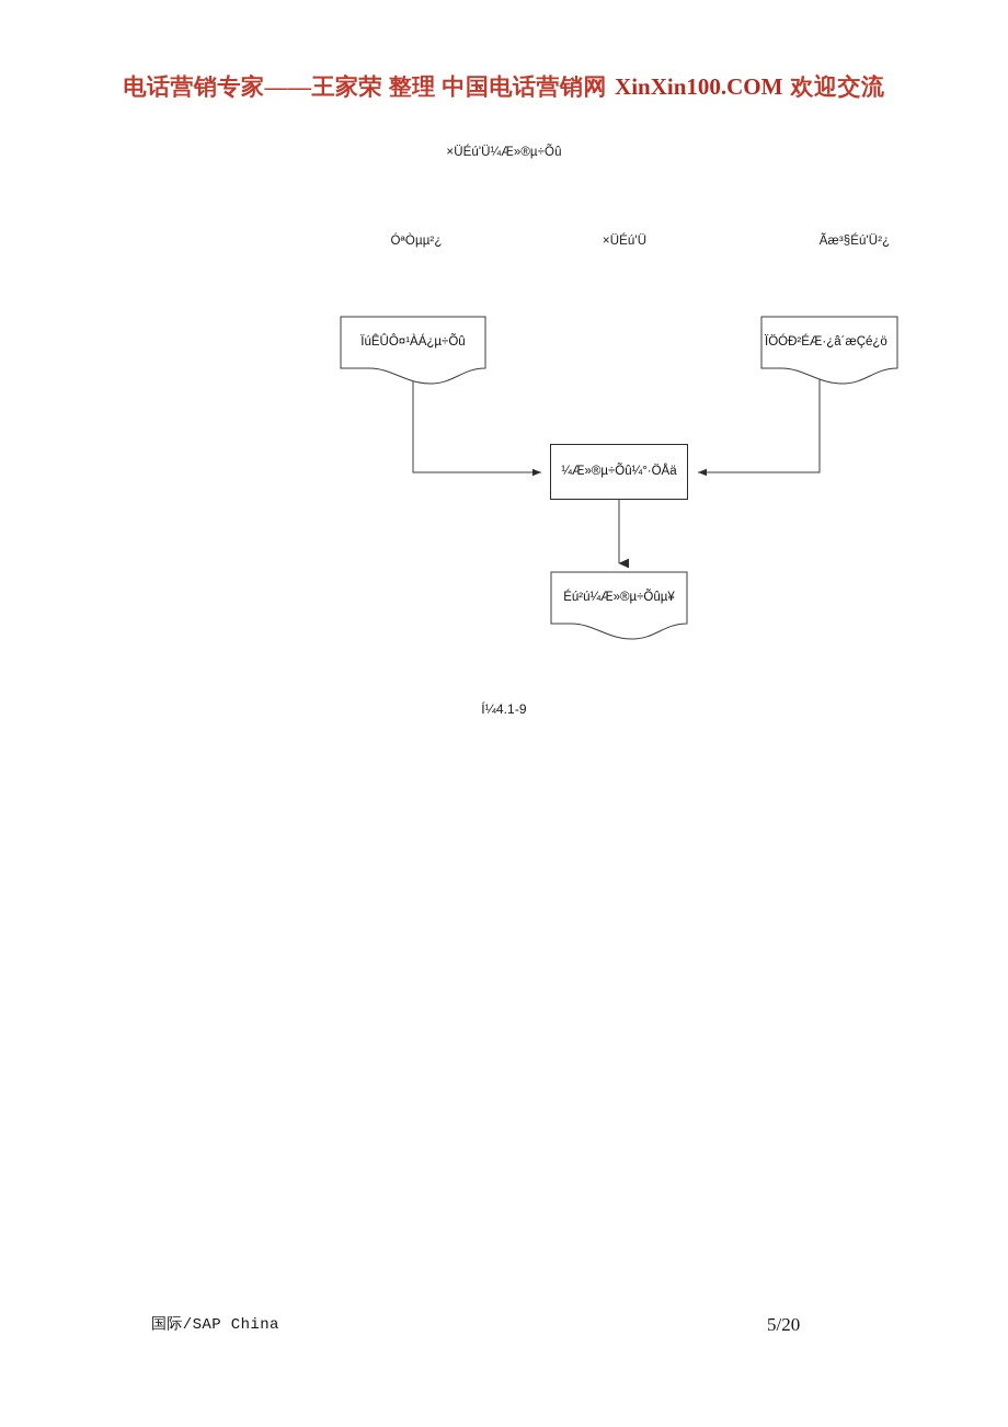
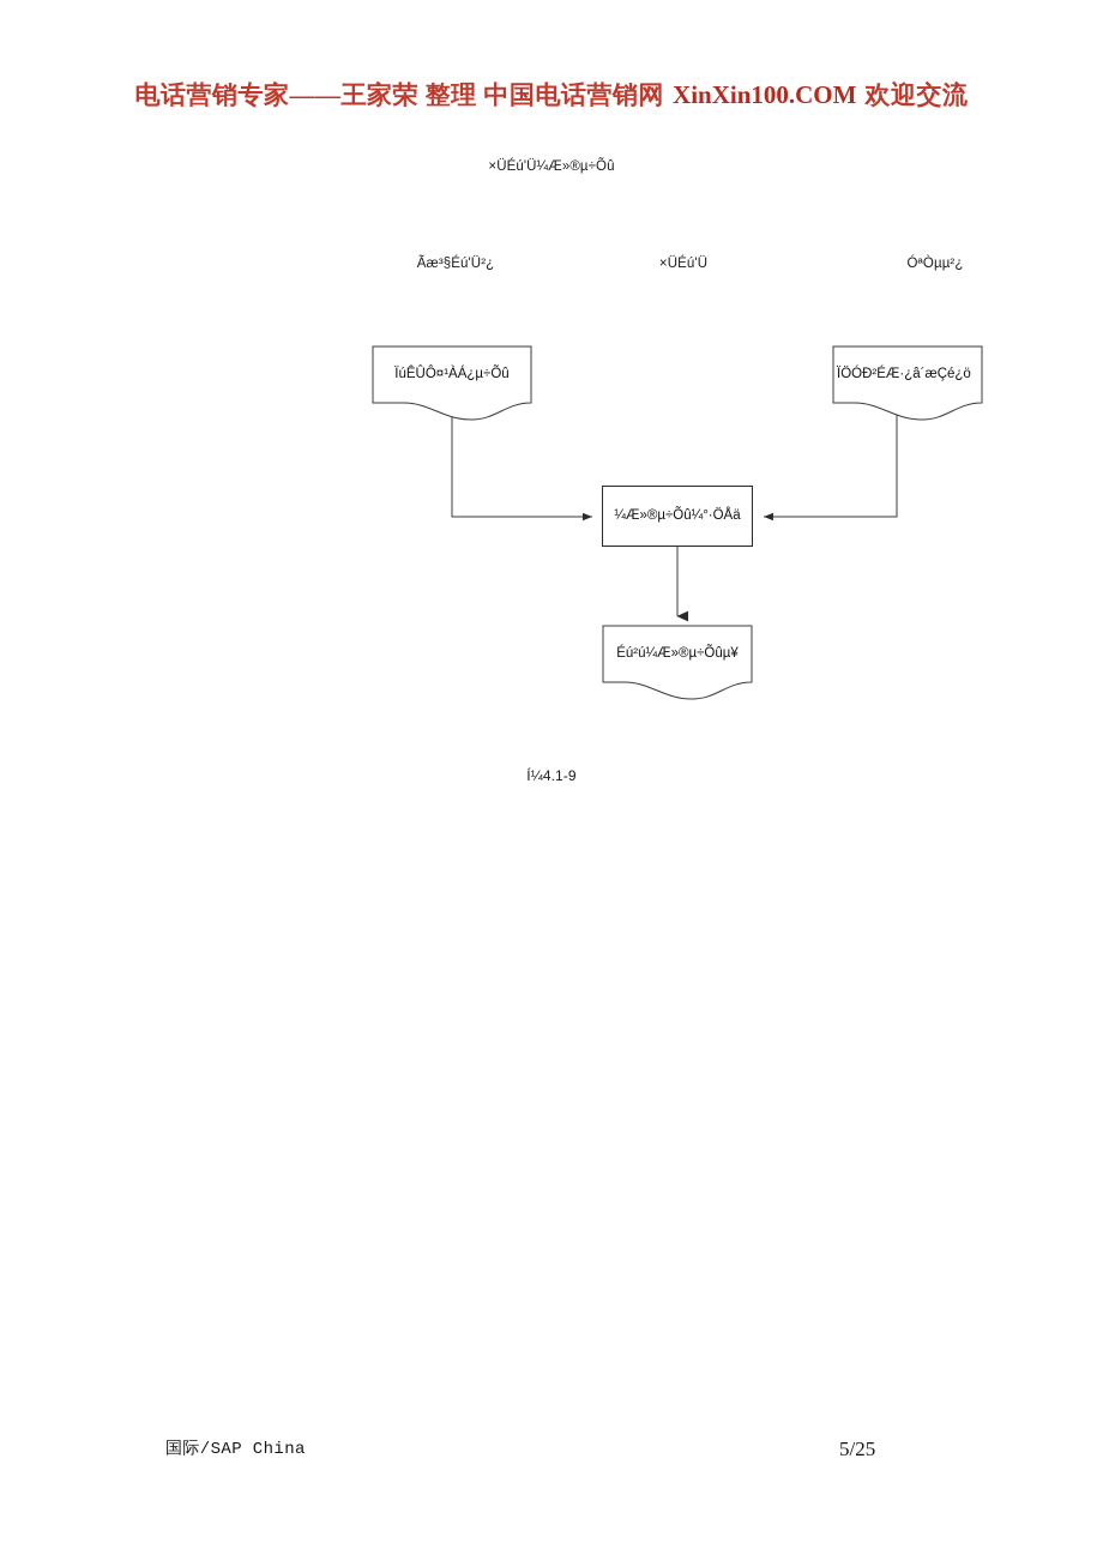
  电话营销专家——王家荣 整理 中国电话营销网 XinXin100.COM 欢迎交流
  ×ÜÉú'Ü¼Æ»®µ÷Õû
- ÓªÒµµ²¿
+ Ãæ³§Éú'Ü²¿
  ×ÜÉú'Ü
- Ãæ³§Éú'Ü²¿
+ ÓªÒµµ²¿
  ÏúÊÛÔ¤¹ÀÁ¿µ÷Õû
  ÏÖÓÐ²ÉÆ·¿â´æÇé¿ö
  ¼Æ»®µ÷Õû¼°·ÖÅä
  Éú²ú¼Æ»®µ÷Õûµ¥
  Í¼4.1-9
  国际/SAP China
- 5/20
+ 5/25
